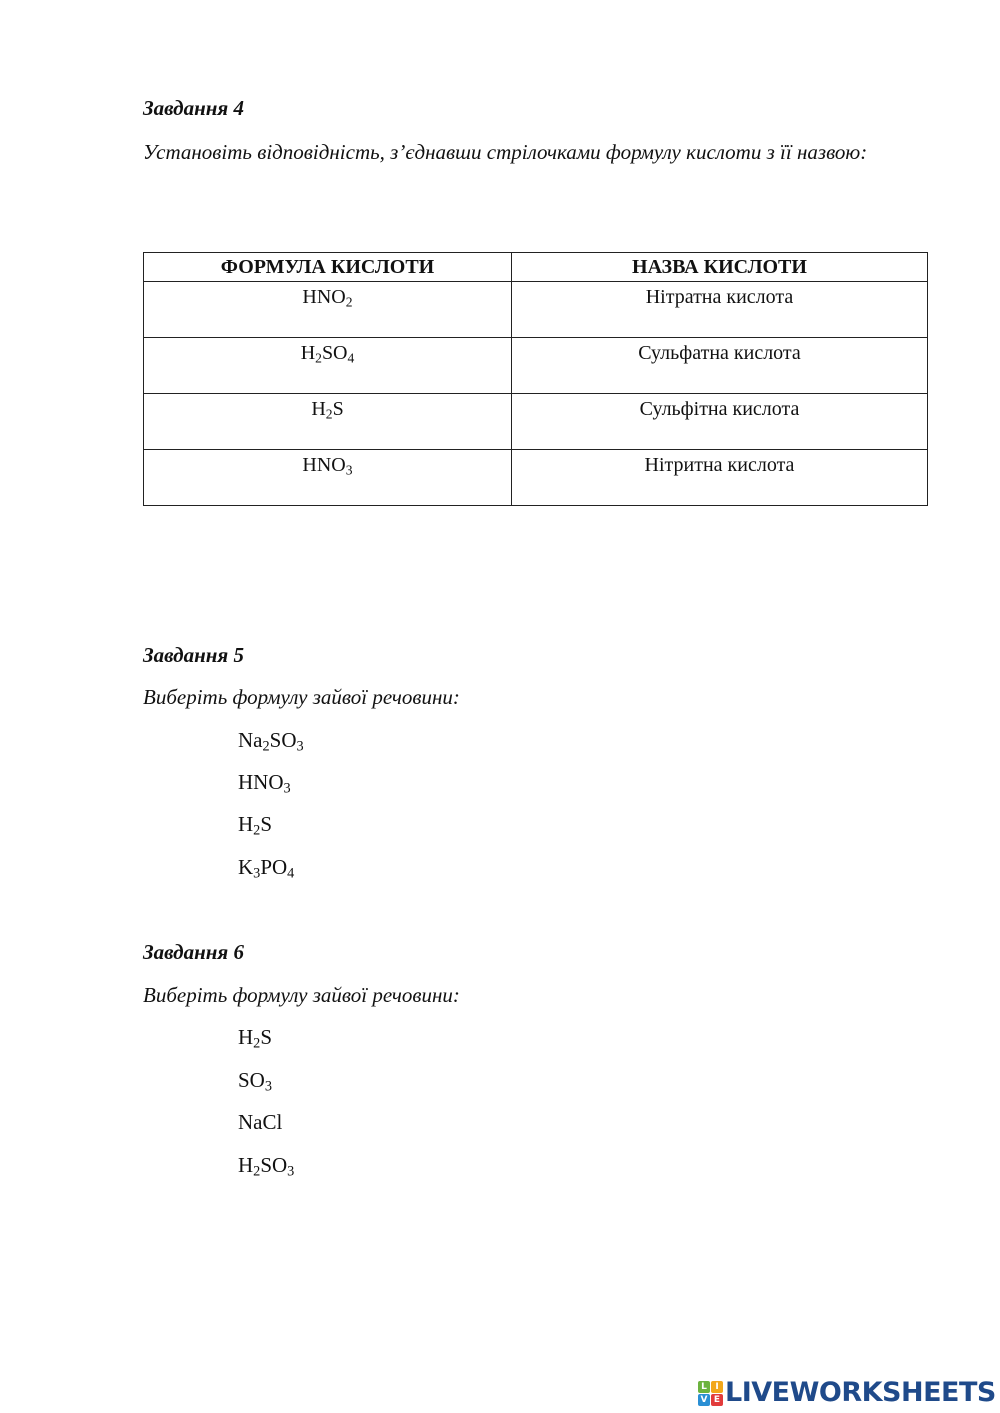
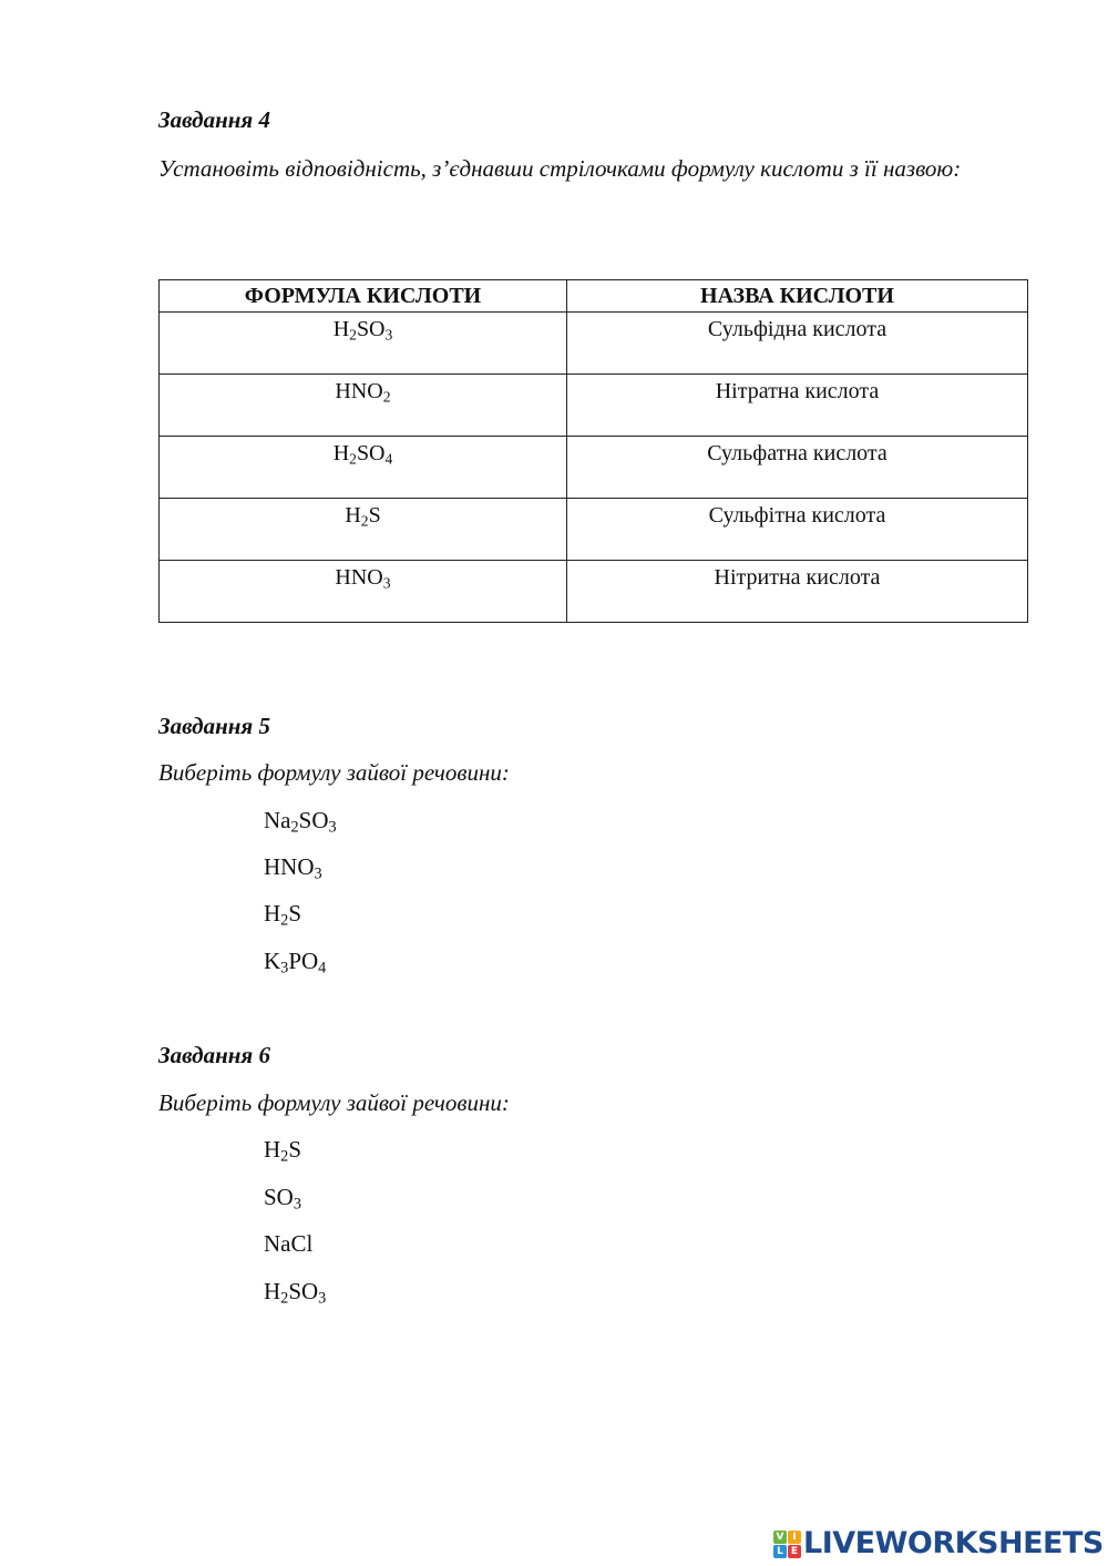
  Завдання 4
  Установіть відповідність, з’єднавши стрілочками формулу кислоти з її назвою:
  ФОРМУЛА КИСЛОТИ	НАЗВА КИСЛОТИ
+ H2SO3	Сульфідна кислота
  HNO2	Нітратна кислота
  H2SO4	Сульфатна кислота
  H2S	Сульфітна кислота
  HNO3	Нітритна кислота
  Завдання 5
  Виберіть формулу зайвої речовини:
  Na2SO3
  HNO3
  H2S
  K3PO4
  Завдання 6
  Виберіть формулу зайвої речовини:
  H2S
  SO3
  NaCl
  H2SO3
- L
+ V
  I
- V
+ L
  E
  LIVEWORKSHEETS
